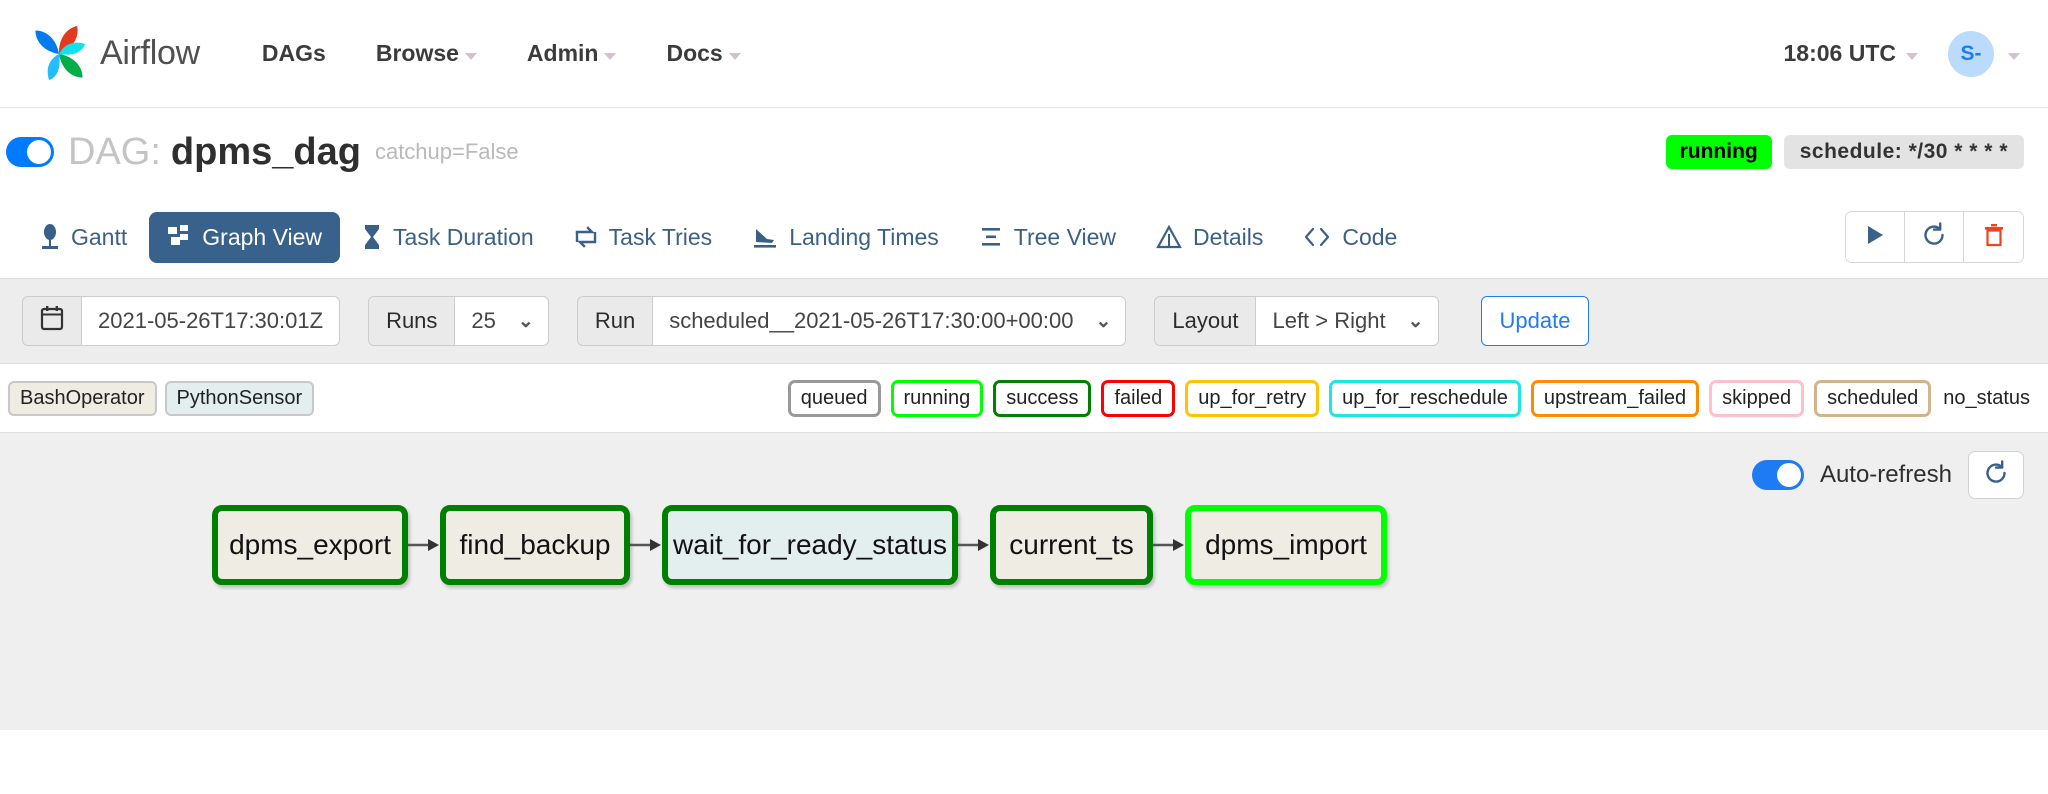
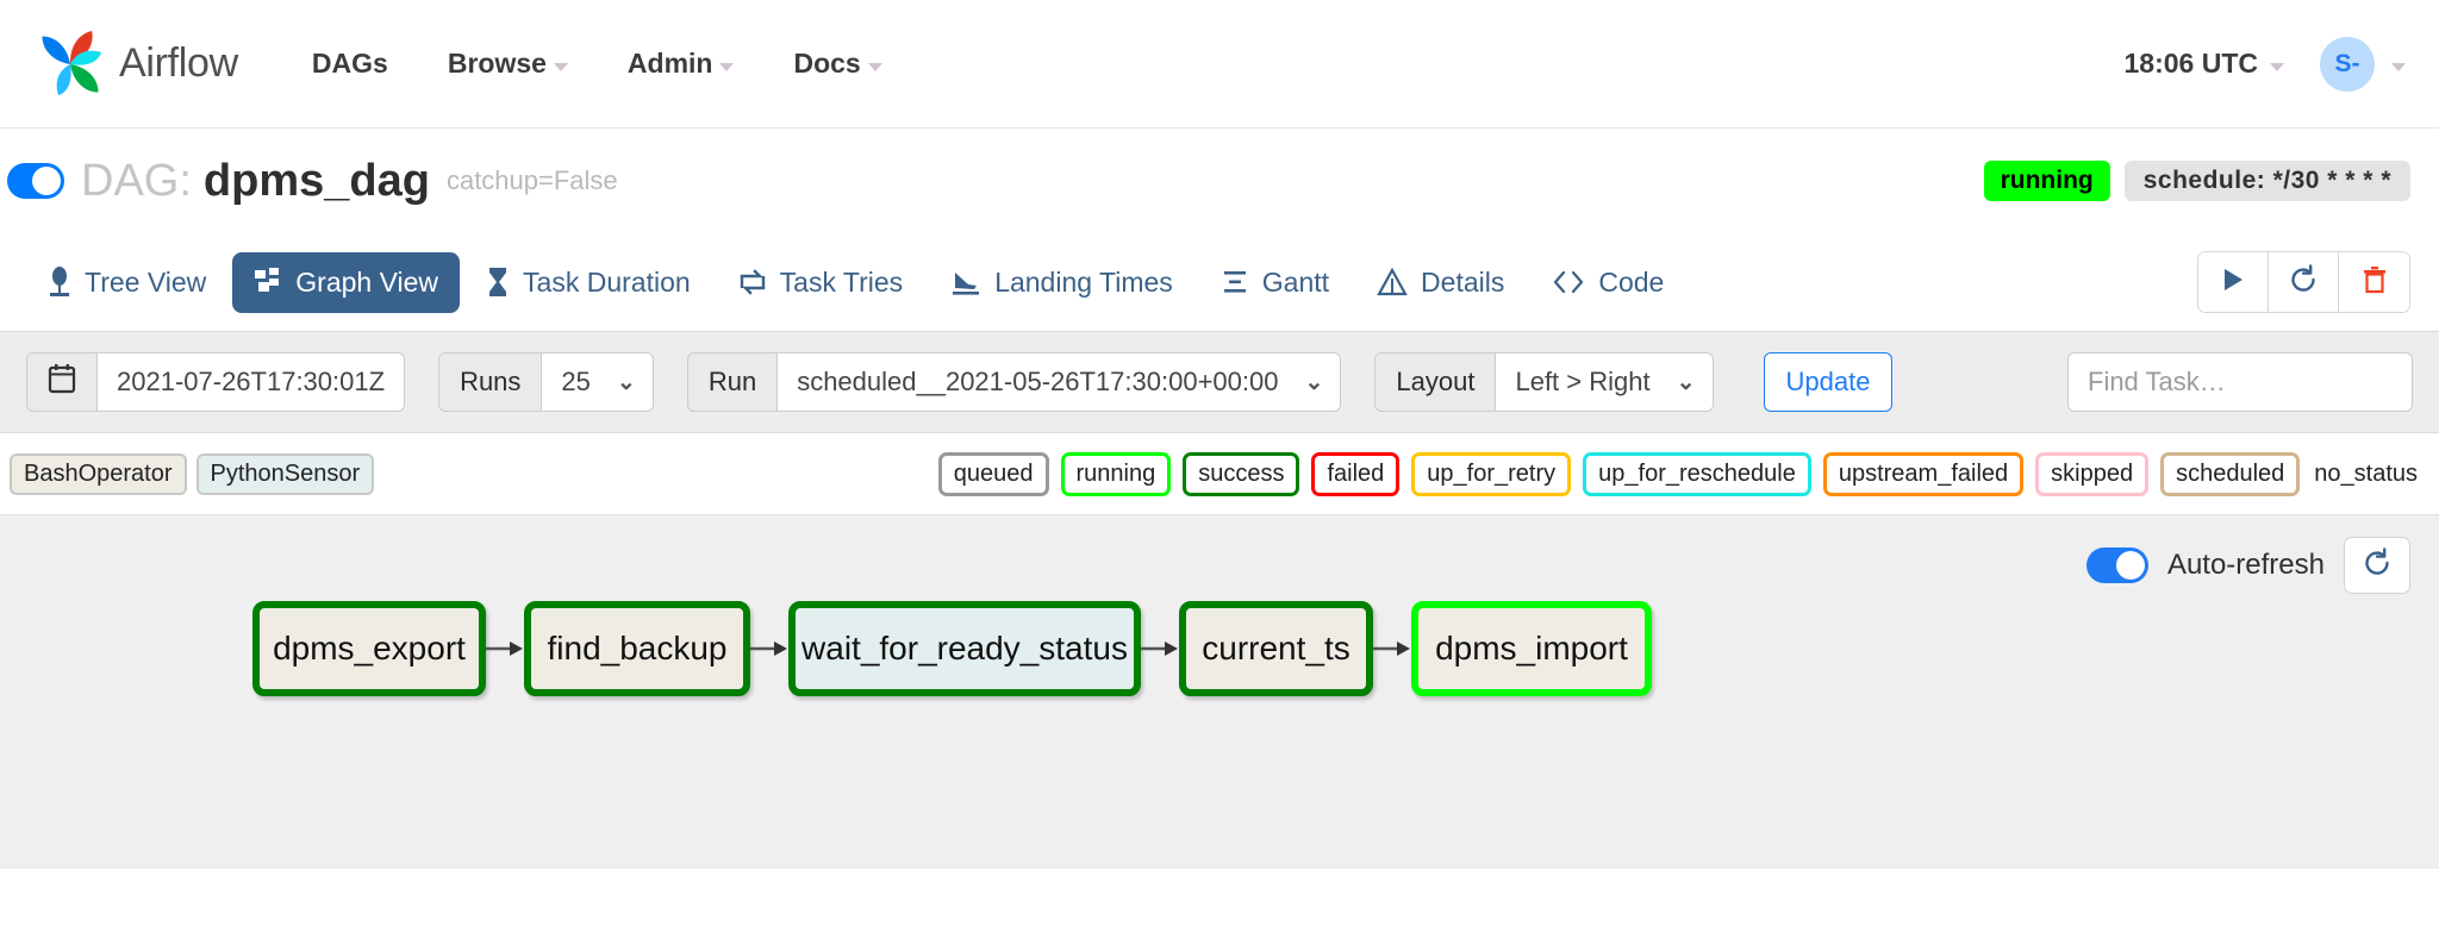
  Airflow
  DAGs
  Browse
  Admin
  Docs
  18:06 UTC
  S-
  DAG:
  dpms_dag
  catchup=False
  running
  schedule: */30 * * * *
- Gantt
+ Tree View
  Graph View
  Task Duration
  Task Tries
  Landing Times
- Tree View
+ Gantt
  Details
  Code
- 2021-05-26T17:30:01Z
+ 2021-07-26T17:30:01Z
  Runs
  25
  ⌄
  Run
  scheduled__2021-05-26T17:30:00+00:00
  ⌄
  Layout
  Left > Right
  ⌄
  Update
+ Find Task…
  BashOperator
  PythonSensor
  queued
  running
  success
  failed
  up_for_retry
  up_for_reschedule
  upstream_failed
  skipped
  scheduled
  no_status
  Auto-refresh
  dpms_export
  find_backup
  wait_for_ready_status
  current_ts
  dpms_import
